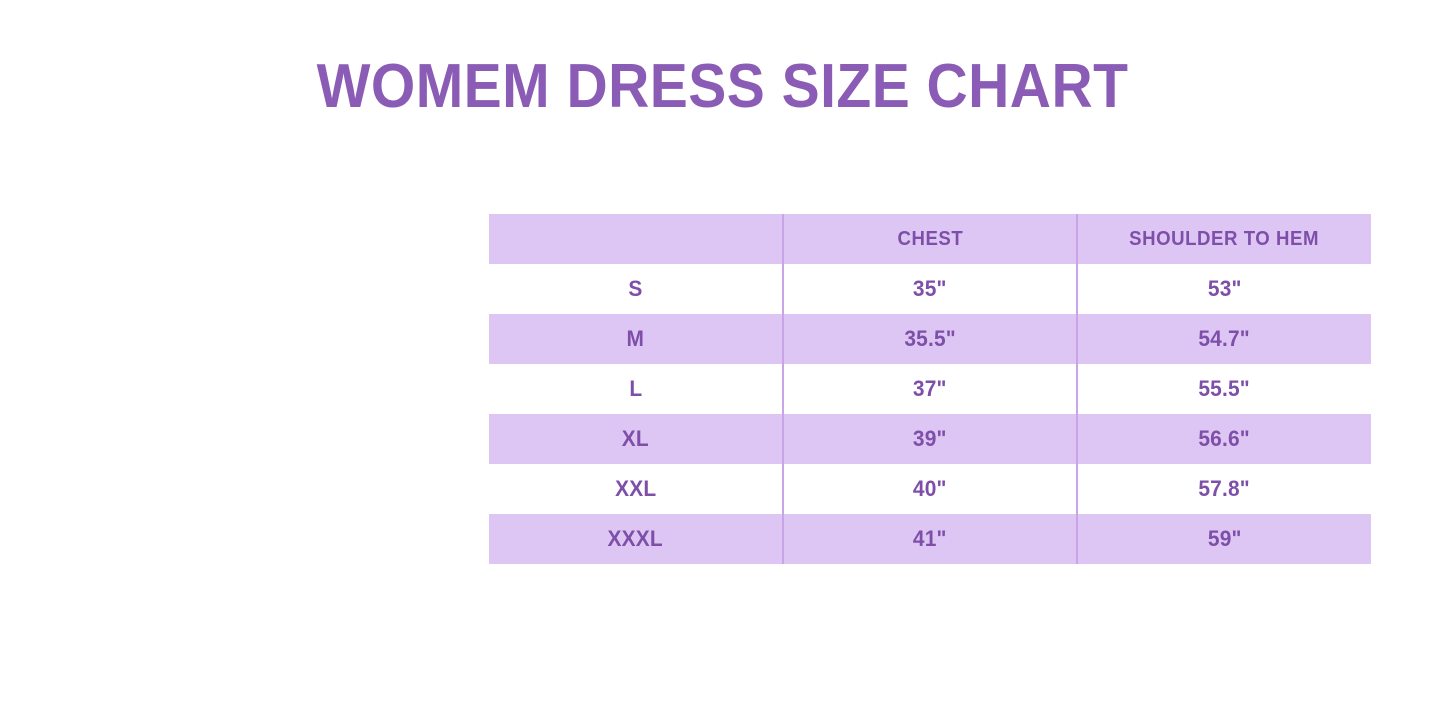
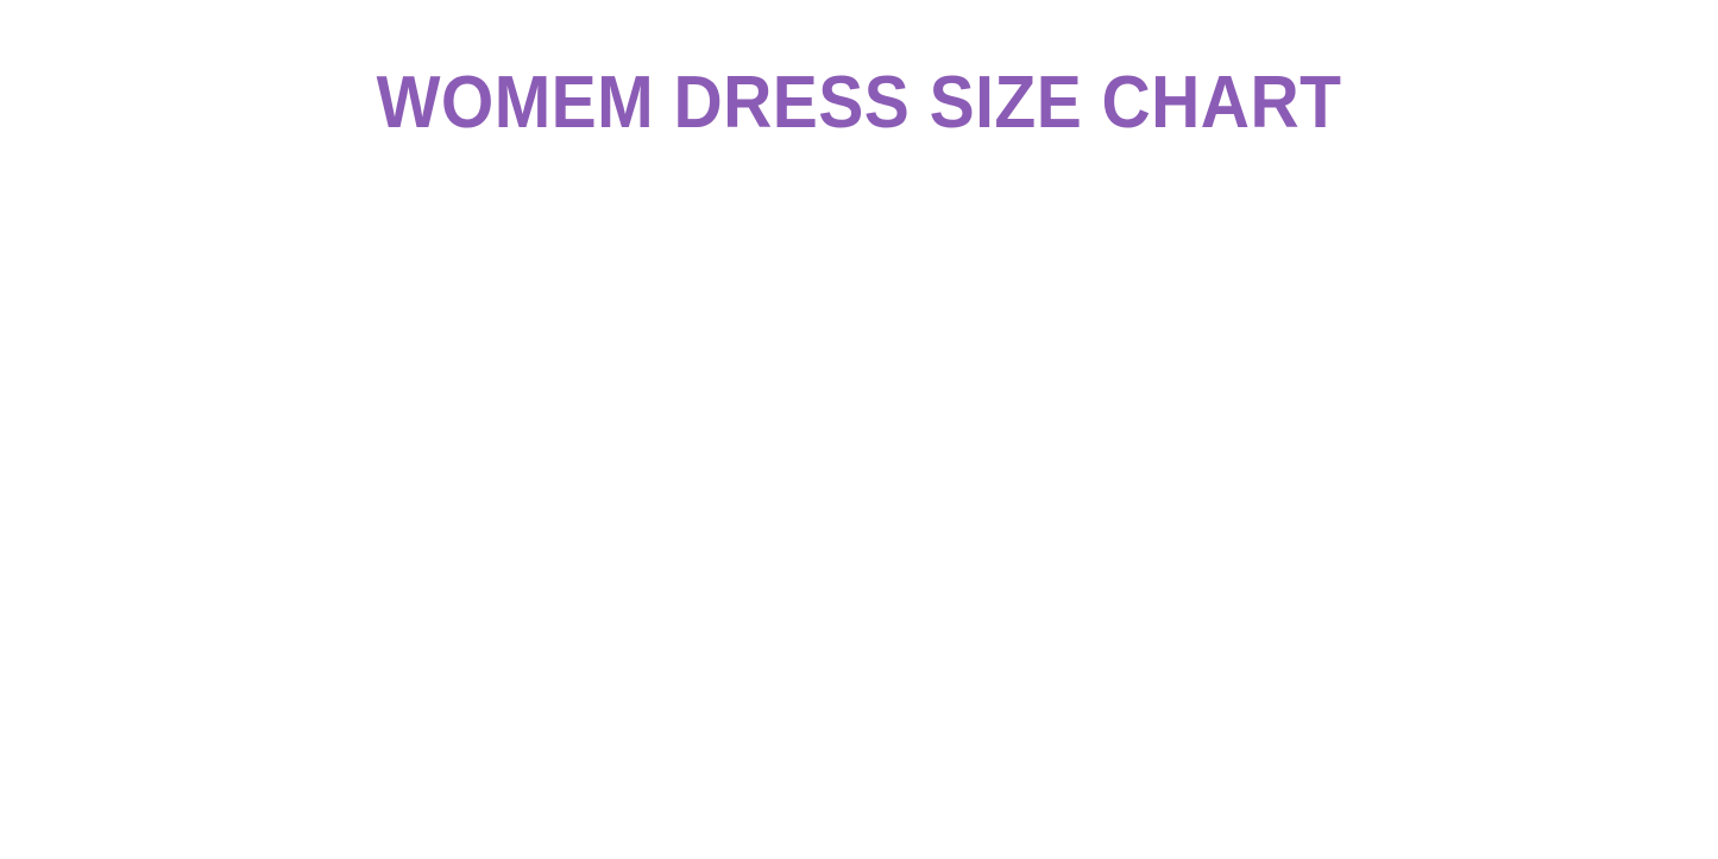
  WOMEM DRESS SIZE CHART
- 	CHEST	SHOULDER TO HEM
- S	35"	53"
- M	35.5"	54.7"
- L	37"	55.5"
- XL	39"	56.6"
- XXL	40"	57.8"
- XXXL	41"	59"
